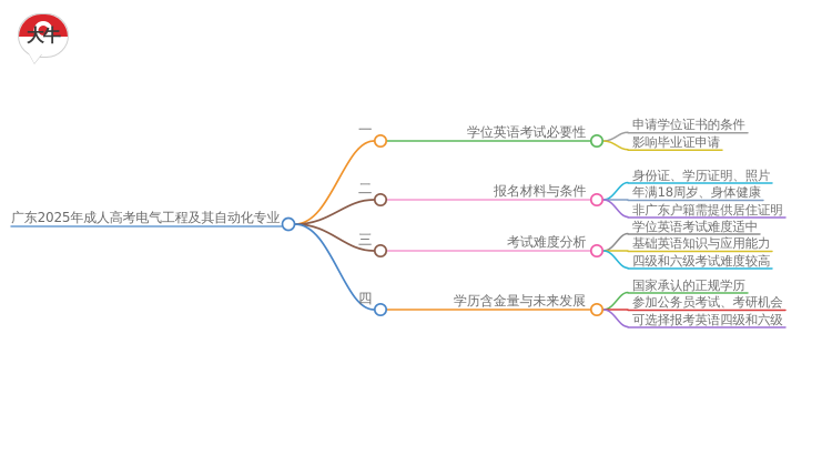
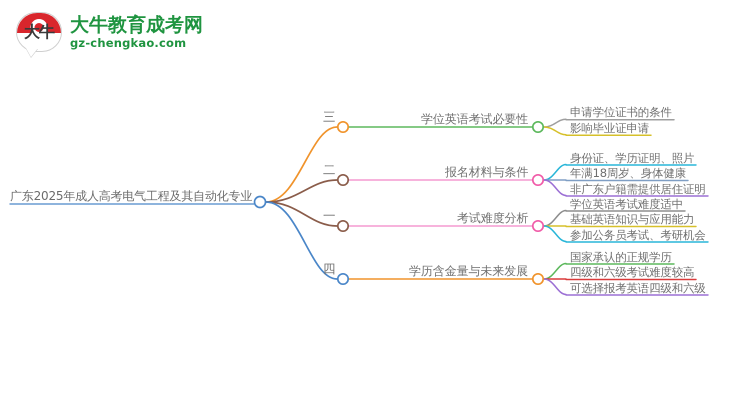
  大牛
+ 大牛教育成考网
+ gz-chengkao.com
  广东2025年成人高考电气工程及其自动化专业
- 一
+ 三
  学位英语考试必要性
  申请学位证书的条件
  影响毕业证申请
  二
  报名材料与条件
  身份证、学历证明、照片
  年满18周岁、身体健康
  非广东户籍需提供居住证明
- 三
+ 一
  考试难度分析
  学位英语考试难度适中
  基础英语知识与应用能力
- 四级和六级考试难度较高
+ 参加公务员考试、考研机会
  四
  学历含金量与未来发展
  国家承认的正规学历
- 参加公务员考试、考研机会
+ 四级和六级考试难度较高
  可选择报考英语四级和六级
